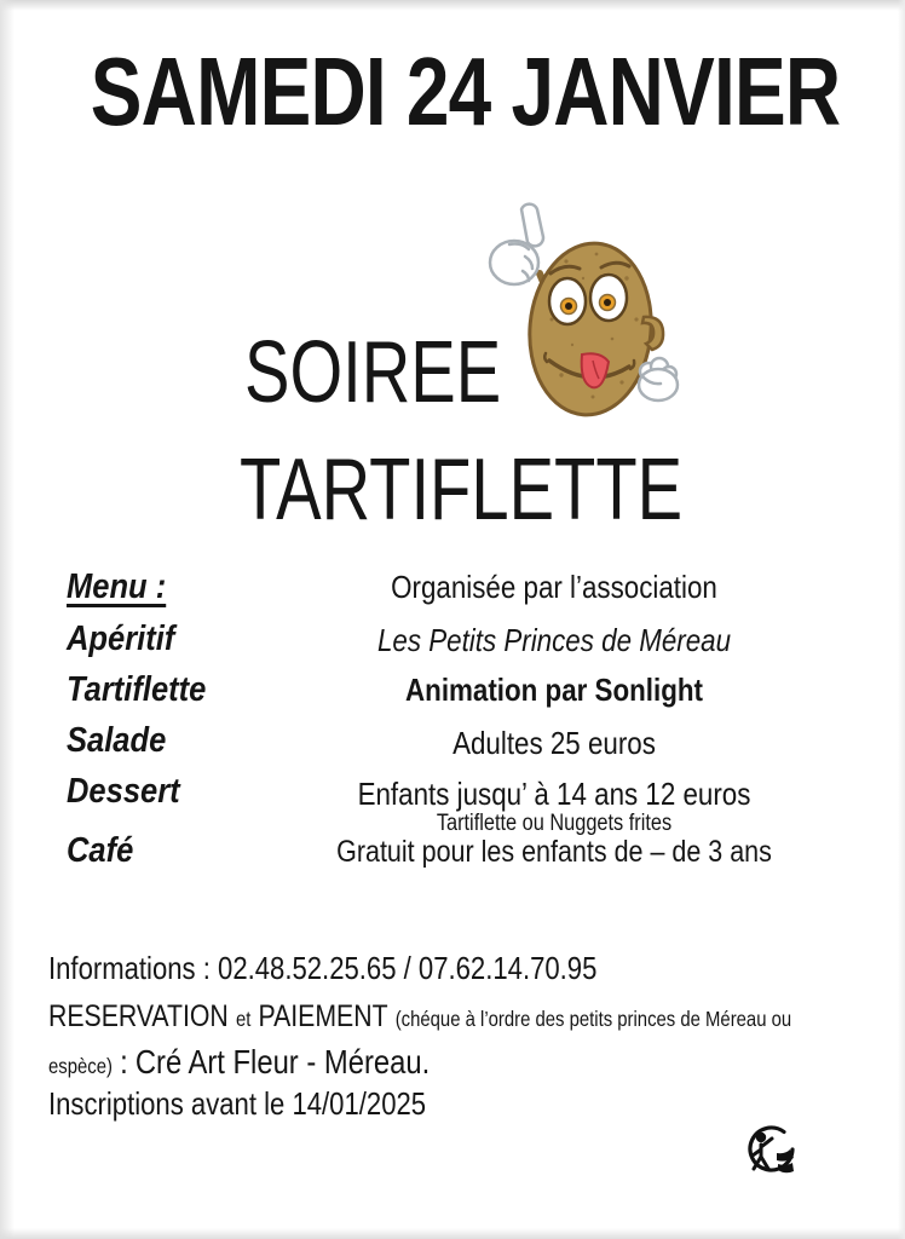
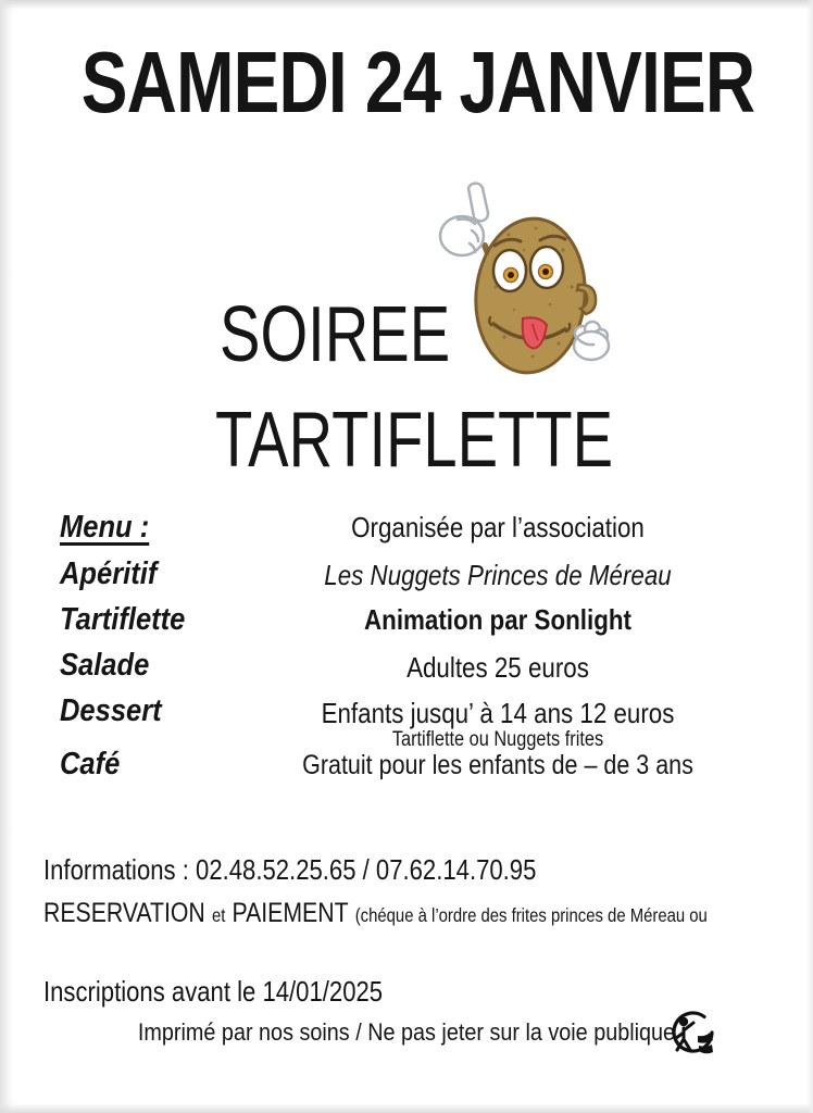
  SAMEDI 24 JANVIER
  SOIREE
  TARTIFLETTE
  Menu :
  Apéritif
  Tartiflette
  Salade
  Dessert
  Café
  Organisée par l’association
- Les Petits Princes de Méreau
+ Les Nuggets Princes de Méreau
  Animation par Sonlight
  Adultes 25 euros
  Enfants jusqu’ à 14 ans 12 euros
  Tartiflette ou Nuggets frites
  Gratuit pour les enfants de – de 3 ans
  Informations : 02.48.52.25.65 / 07.62.14.70.95
- RESERVATION et PAIEMENT (chéque à l’ordre des petits princes de Méreau ou
+ RESERVATION et PAIEMENT (chéque à l’ordre des frites princes de Méreau ou
- espèce) : Cré Art Fleur - Méreau.
  Inscriptions avant le 14/01/2025
+ Imprimé par nos soins / Ne pas jeter sur la voie publique
